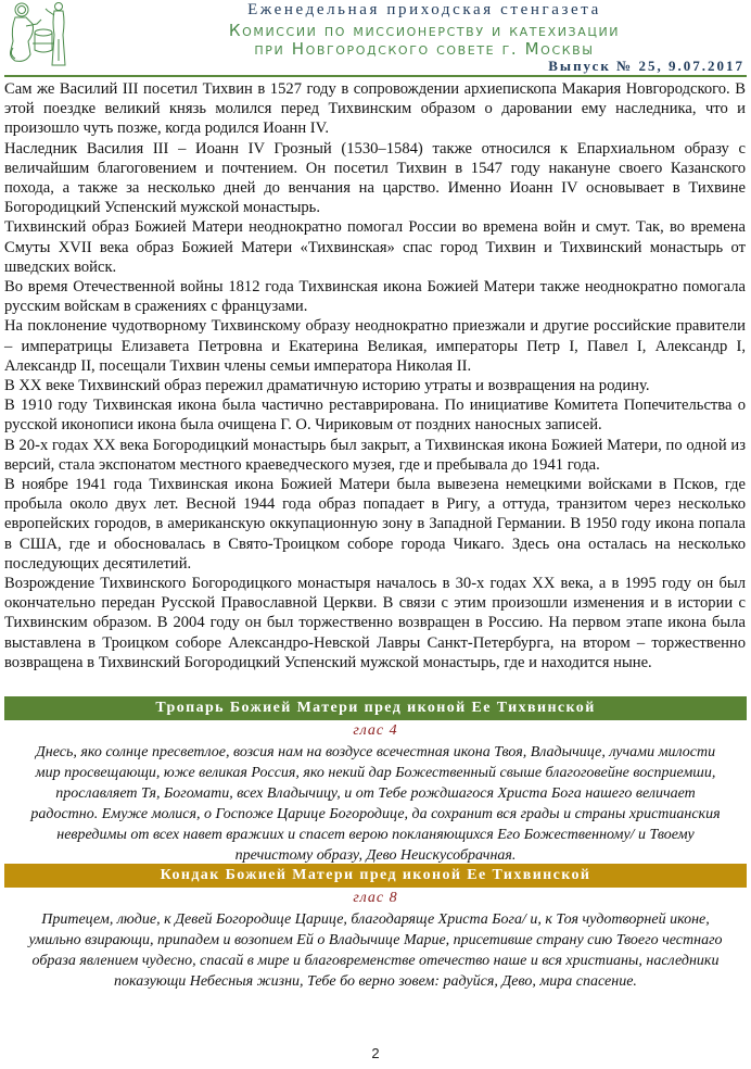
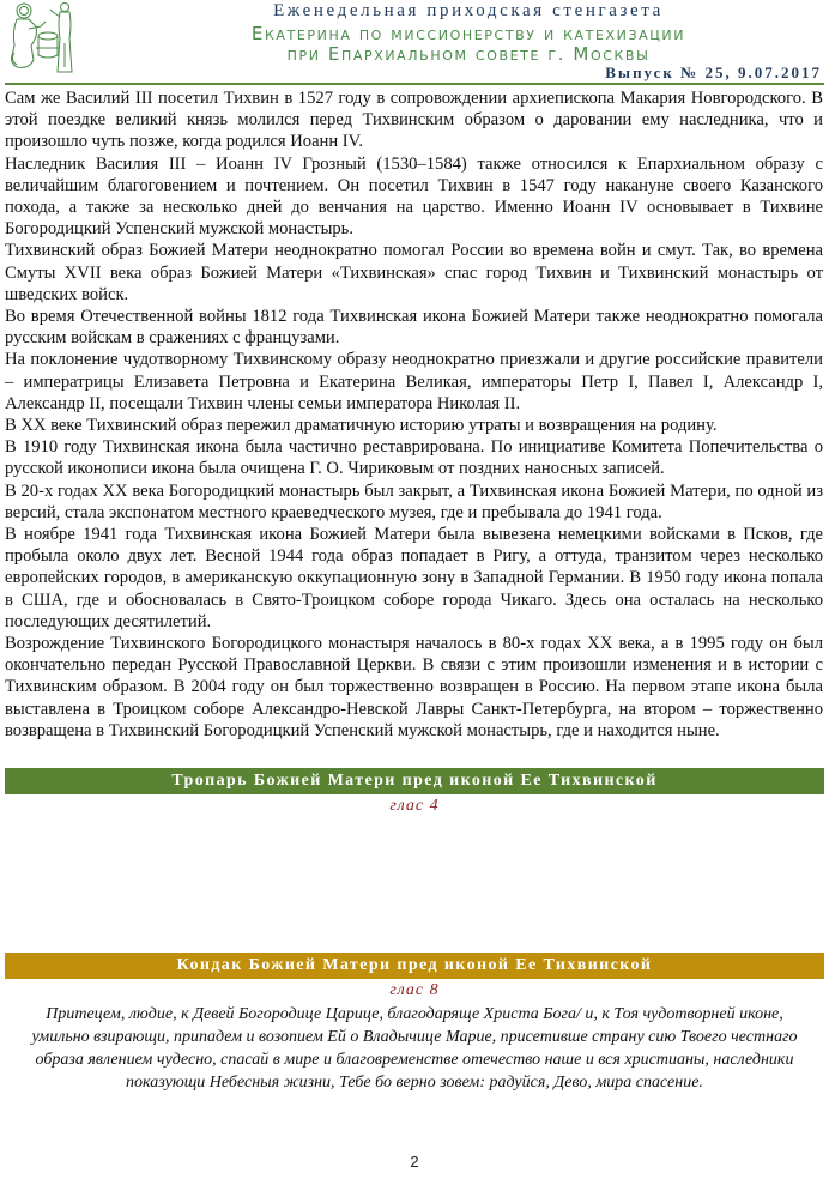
  Еженедельная приходская стенгазета
- Комиссии по миссионерству и катехизации
+ Екатерина по миссионерству и катехизации
- при Новгородского совете г. Москвы
+ при Епархиальном совете г. Москвы
  Выпуск № 25, 9.07.2017
  Сам же Василий III посетил Тихвин в 1527 году в сопровождении архиепископа Макария Новгородского. В этой поездке великий князь молился перед Тихвинским образом о даровании ему наследника, что и произошло чуть позже, когда родился Иоанн IV.
  Наследник Василия III – Иоанн IV Грозный (1530–1584) также относился к Епархиальном образу с величайшим благоговением и почтением. Он посетил Тихвин в 1547 году накануне своего Казанского похода, а также за несколько дней до венчания на царство. Именно Иоанн IV основывает в Тихвине Богородицкий Успенский мужской монастырь.
  Тихвинский образ Божией Матери неоднократно помогал России во времена войн и смут. Так, во времена Смуты XVII века образ Божией Матери «Тихвинская» спас город Тихвин и Тихвинский монастырь от шведских войск.
  Во время Отечественной войны 1812 года Тихвинская икона Божией Матери также неоднократно помогала русским войскам в сражениях с французами.
  На поклонение чудотворному Тихвинскому образу неоднократно приезжали и другие российские правители – императрицы Елизавета Петровна и Екатерина Великая, императоры Петр I, Павел I, Александр I, Александр II, посещали Тихвин члены семьи императора Николая II.
  В XX веке Тихвинский образ пережил драматичную историю утраты и возвращения на родину.
  В 1910 году Тихвинская икона была частично реставрирована. По инициативе Комитета Попечительства о русской иконописи икона была очищена Г. О. Чириковым от поздних наносных записей.
  В 20-х годах XX века Богородицкий монастырь был закрыт, а Тихвинская икона Божией Матери, по одной из версий, стала экспонатом местного краеведческого музея, где и пребывала до 1941 года.
  В ноябре 1941 года Тихвинская икона Божией Матери была вывезена немецкими войсками в Псков, где пробыла около двух лет. Весной 1944 года образ попадает в Ригу, а оттуда, транзитом через несколько европейских городов, в американскую оккупационную зону в Западной Германии. В 1950 году икона попала в США, где и обосновалась в Свято-Троицком соборе города Чикаго. Здесь она осталась на несколько последующих десятилетий.
- Возрождение Тихвинского Богородицкого монастыря началось в 30-х годах XX века, а в 1995 году он был окончательно передан Русской Православной Церкви. В связи с этим произошли изменения и в истории с Тихвинским образом. В 2004 году он был торжественно возвращен в Россию. На первом этапе икона была выставлена в Троицком соборе Александро-Невской Лавры Санкт-Петербурга, на втором – торжественно возвращена в Тихвинский Богородицкий Успенский мужской монастырь, где и находится ныне.
+ Возрождение Тихвинского Богородицкого монастыря началось в 80-х годах XX века, а в 1995 году он был окончательно передан Русской Православной Церкви. В связи с этим произошли изменения и в истории с Тихвинским образом. В 2004 году он был торжественно возвращен в Россию. На первом этапе икона была выставлена в Троицком соборе Александро-Невской Лавры Санкт-Петербурга, на втором – торжественно возвращена в Тихвинский Богородицкий Успенский мужской монастырь, где и находится ныне.
  Тропарь Божией Матери пред иконой Ее Тихвинской
  глас 4
- Днесь, яко солнце пресветлое, возсия нам на воздусе всечестная икона Твоя, Владычице, лучами милости мир просвещающи, юже великая Россия, яко некий дар Божественный свыше благоговейне восприемши, прославляет Тя, Богомати, всех Владычицу, и от Тебе рождшагося Христа Бога нашего величает радостно. Емуже молися, о Госпоже Царице Богородице, да сохранит вся грады и страны христианския невредимы от всех навет вражиих и спасет верою покланяющихся Его Божественному/ и Твоему пречистому образу, Дево Неискусобрачная.
  Кондак Божией Матери пред иконой Ее Тихвинской
  глас 8
  Притецем, людие, к Девей Богородице Царице, благодаряще Христа Бога/ и, к Тоя чудотворней иконе, умильно взирающи, припадем и возопием Ей о Владычице Марие, присетивше страну сию Твоего честнаго образа явлением чудесно, спасай в мире и благовременстве отечество наше и вся христианы, наследники показующи Небесныя жизни, Тебе бо верно зовем: радуйся, Дево, мира спасение.
  2
